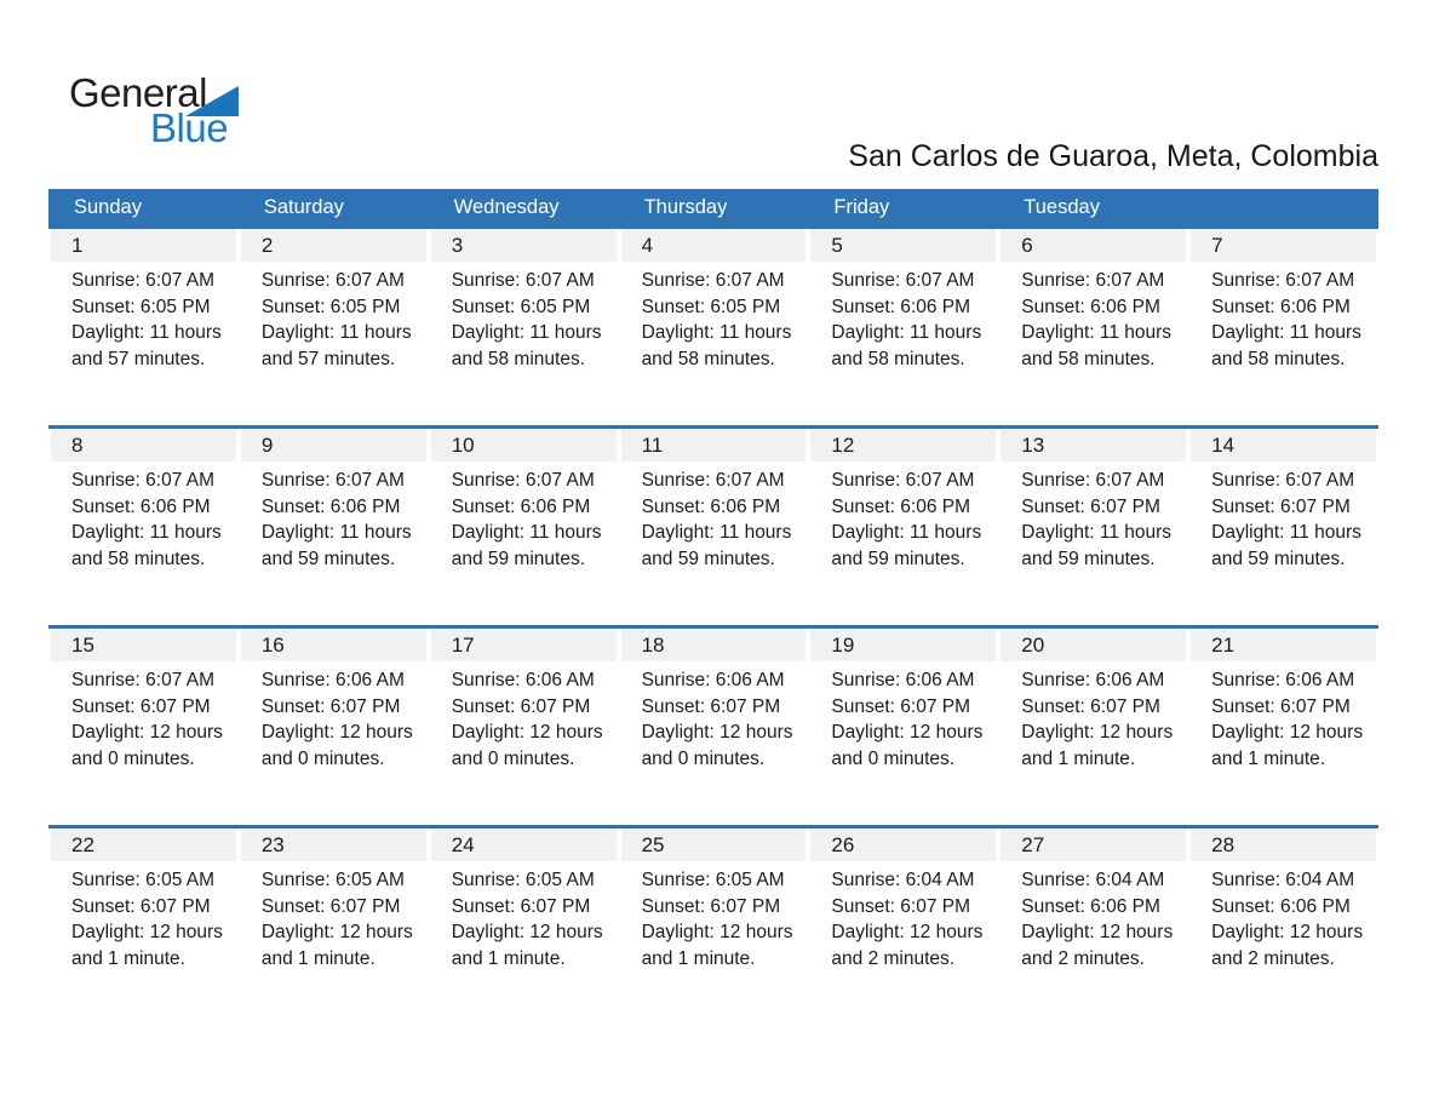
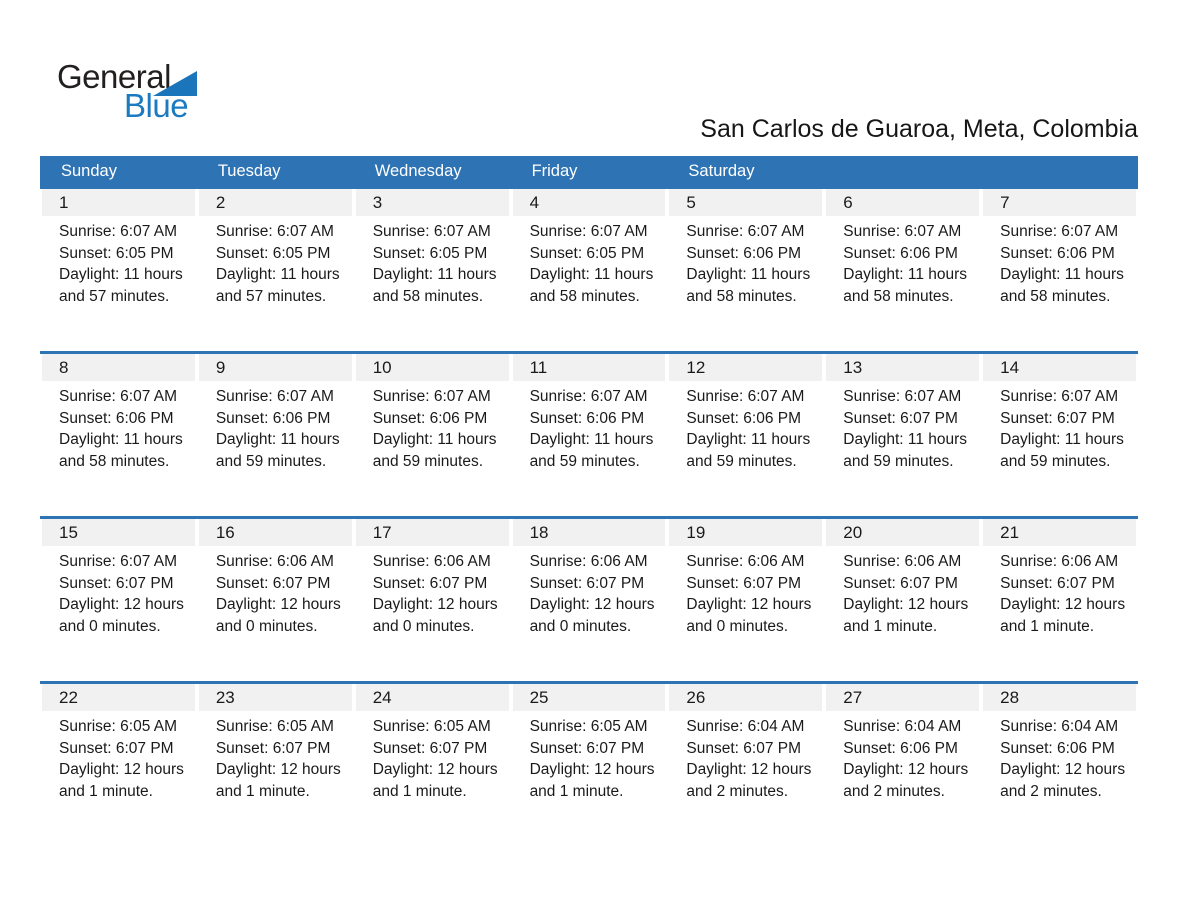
  General
  Blue
  San Carlos de Guaroa, Meta, Colombia
  Sunday
- Saturday
+ Tuesday
  Wednesday
- Thursday
  Friday
- Tuesday
+ Saturday
  1
  Sunrise: 6:07 AM
  Sunset: 6:05 PM
  Daylight: 11 hours
  and 57 minutes.
  2
  Sunrise: 6:07 AM
  Sunset: 6:05 PM
  Daylight: 11 hours
  and 57 minutes.
  3
  Sunrise: 6:07 AM
  Sunset: 6:05 PM
  Daylight: 11 hours
  and 58 minutes.
  4
  Sunrise: 6:07 AM
  Sunset: 6:05 PM
  Daylight: 11 hours
  and 58 minutes.
  5
  Sunrise: 6:07 AM
  Sunset: 6:06 PM
  Daylight: 11 hours
  and 58 minutes.
  6
  Sunrise: 6:07 AM
  Sunset: 6:06 PM
  Daylight: 11 hours
  and 58 minutes.
  7
  Sunrise: 6:07 AM
  Sunset: 6:06 PM
  Daylight: 11 hours
  and 58 minutes.
  8
  Sunrise: 6:07 AM
  Sunset: 6:06 PM
  Daylight: 11 hours
  and 58 minutes.
  9
  Sunrise: 6:07 AM
  Sunset: 6:06 PM
  Daylight: 11 hours
  and 59 minutes.
  10
  Sunrise: 6:07 AM
  Sunset: 6:06 PM
  Daylight: 11 hours
  and 59 minutes.
  11
  Sunrise: 6:07 AM
  Sunset: 6:06 PM
  Daylight: 11 hours
  and 59 minutes.
  12
  Sunrise: 6:07 AM
  Sunset: 6:06 PM
  Daylight: 11 hours
  and 59 minutes.
  13
  Sunrise: 6:07 AM
  Sunset: 6:07 PM
  Daylight: 11 hours
  and 59 minutes.
  14
  Sunrise: 6:07 AM
  Sunset: 6:07 PM
  Daylight: 11 hours
  and 59 minutes.
  15
  Sunrise: 6:07 AM
  Sunset: 6:07 PM
  Daylight: 12 hours
  and 0 minutes.
  16
  Sunrise: 6:06 AM
  Sunset: 6:07 PM
  Daylight: 12 hours
  and 0 minutes.
  17
  Sunrise: 6:06 AM
  Sunset: 6:07 PM
  Daylight: 12 hours
  and 0 minutes.
  18
  Sunrise: 6:06 AM
  Sunset: 6:07 PM
  Daylight: 12 hours
  and 0 minutes.
  19
  Sunrise: 6:06 AM
  Sunset: 6:07 PM
  Daylight: 12 hours
  and 0 minutes.
  20
  Sunrise: 6:06 AM
  Sunset: 6:07 PM
  Daylight: 12 hours
  and 1 minute.
  21
  Sunrise: 6:06 AM
  Sunset: 6:07 PM
  Daylight: 12 hours
  and 1 minute.
  22
  Sunrise: 6:05 AM
  Sunset: 6:07 PM
  Daylight: 12 hours
  and 1 minute.
  23
  Sunrise: 6:05 AM
  Sunset: 6:07 PM
  Daylight: 12 hours
  and 1 minute.
  24
  Sunrise: 6:05 AM
  Sunset: 6:07 PM
  Daylight: 12 hours
  and 1 minute.
  25
  Sunrise: 6:05 AM
  Sunset: 6:07 PM
  Daylight: 12 hours
  and 1 minute.
  26
  Sunrise: 6:04 AM
  Sunset: 6:07 PM
  Daylight: 12 hours
  and 2 minutes.
  27
  Sunrise: 6:04 AM
  Sunset: 6:06 PM
  Daylight: 12 hours
  and 2 minutes.
  28
  Sunrise: 6:04 AM
  Sunset: 6:06 PM
  Daylight: 12 hours
  and 2 minutes.
